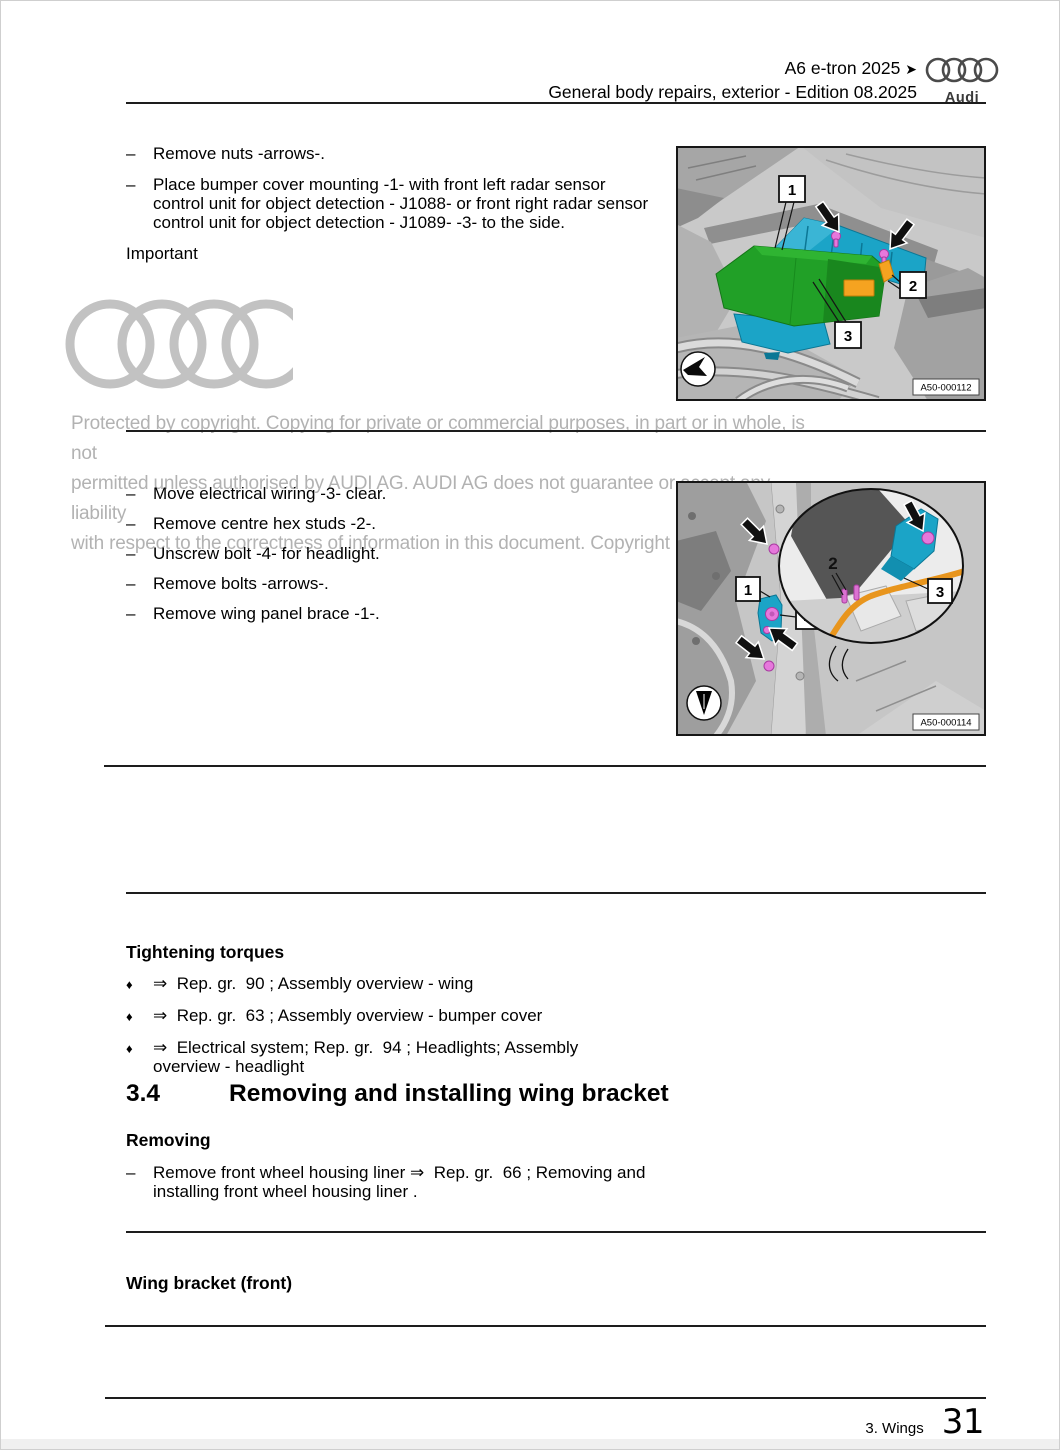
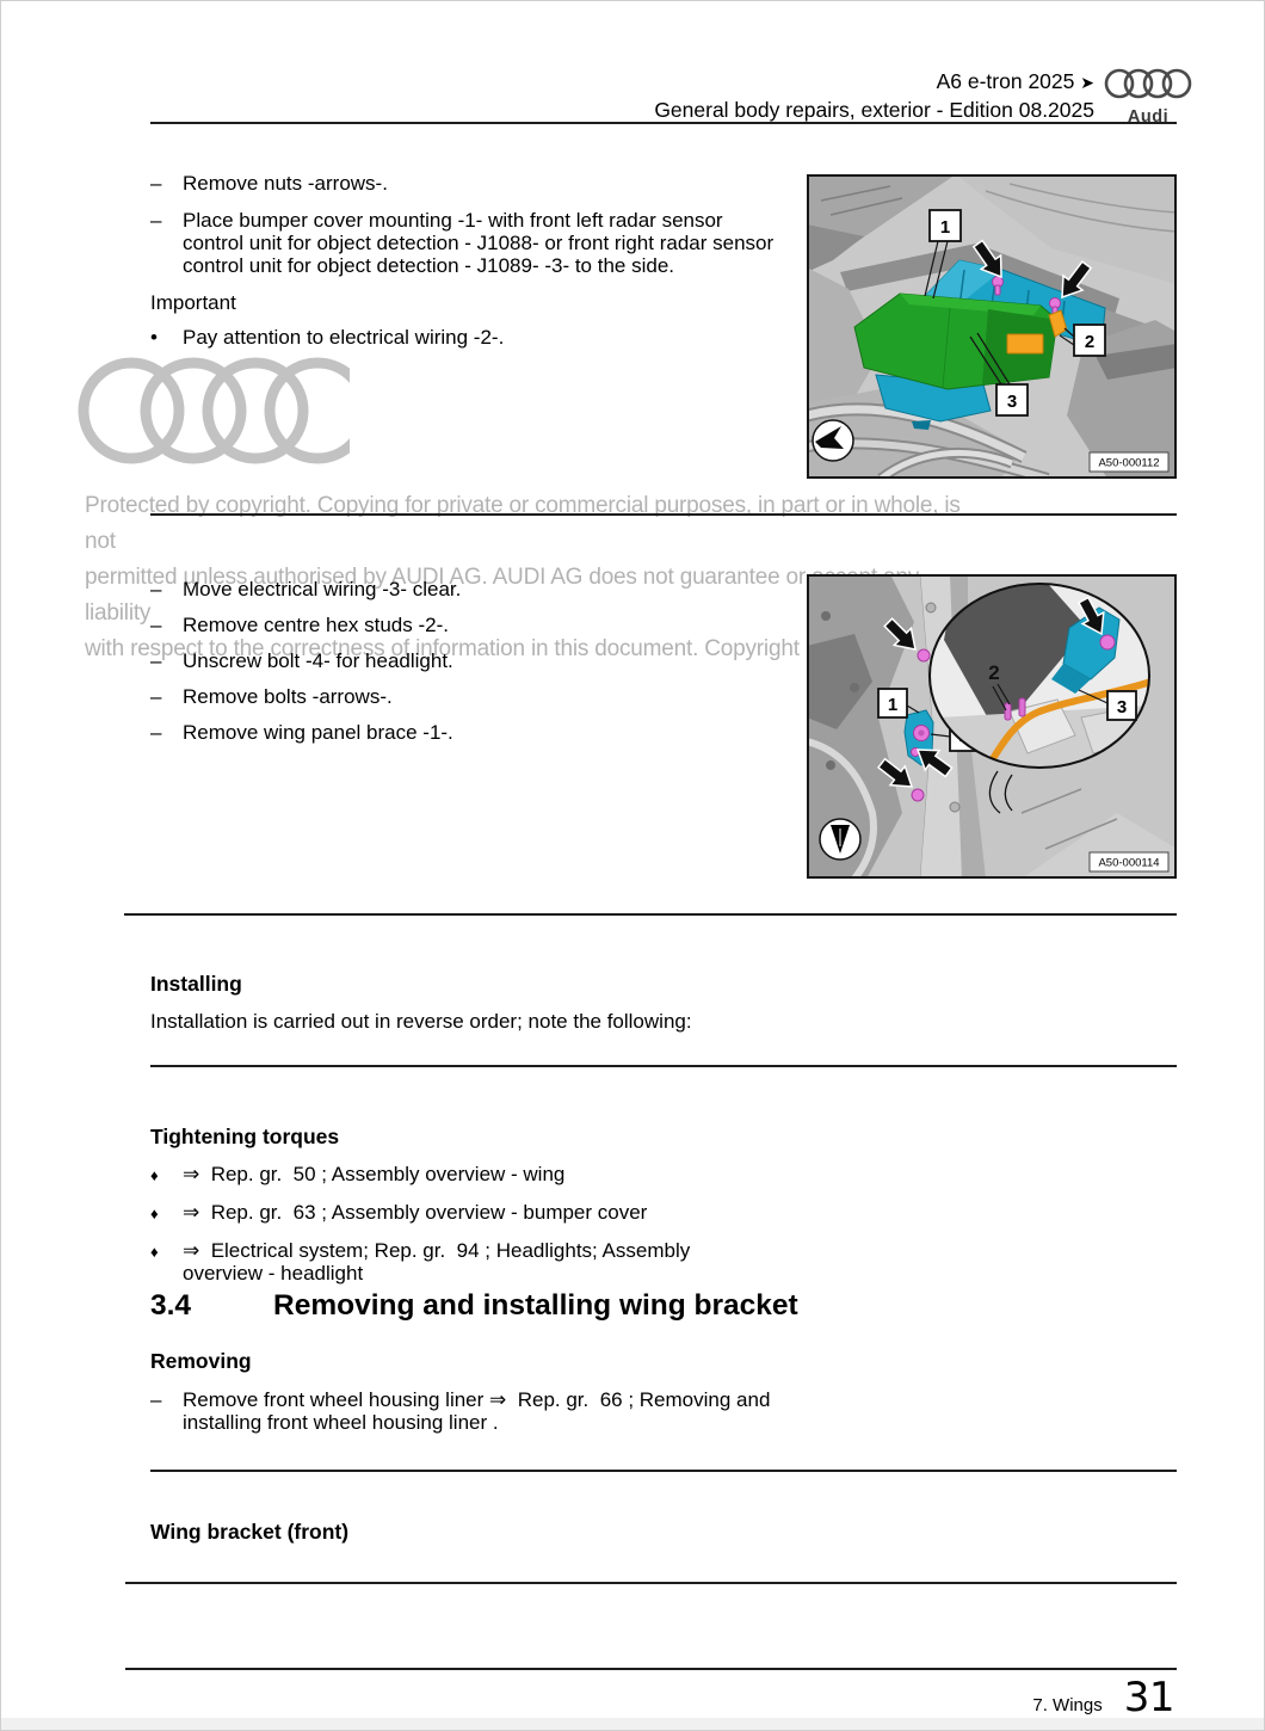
  Protected by copyright. Copying for private or commercial purposes, in part or in whole, is not
  permitted unless authorised by AUDI AG. AUDI AG does not guarantee or liability
  with respect to the correctness of information in this document. Copyright
  A6 e-tron 2025 ➤
  General body repairs, exterior - Edition 08.2025
  Audi
  –
  Remove nuts -arrows-.
  –
  Place bumper cover mounting -1- with front left radar sensor control unit for object detection - J1088- or front right radar sensor control unit for object detection - J1089- -3- to the side.
  Important
+ •
+ Pay attention to electrical wiring -2-.
  –
  Move electrical wiring -3- clear.
  –
  Remove centre hex studs -2-.
  –
  Unscrew bolt -4- for headlight.
  –
  Remove bolts -arrows-.
  –
  Remove wing panel brace -1-.
  1
  2
  3
  A50-000112
  1
  2
  3
  A50-000114
+ Installing
+ Installation is carried out in reverse order; note the following:
  Tightening torques
  ♦
- ⇒ Rep. gr. 90 ; Assembly overview - wing
+ ⇒ Rep. gr. 50 ; Assembly overview - wing
  ♦
  ⇒ Rep. gr. 63 ; Assembly overview - bumper cover
  ♦
  ⇒ Electrical system; Rep. gr. 94 ; Headlights; Assembly overview - headlight
  3.4
  Removing and installing wing bracket
  Removing
  –
  Remove front wheel housing liner ⇒ Rep. gr. 66 ; Remov­ing and installing front wheel housing liner .
  Wing bracket (front)
- 3. Wings
+ 7. Wings
  31
